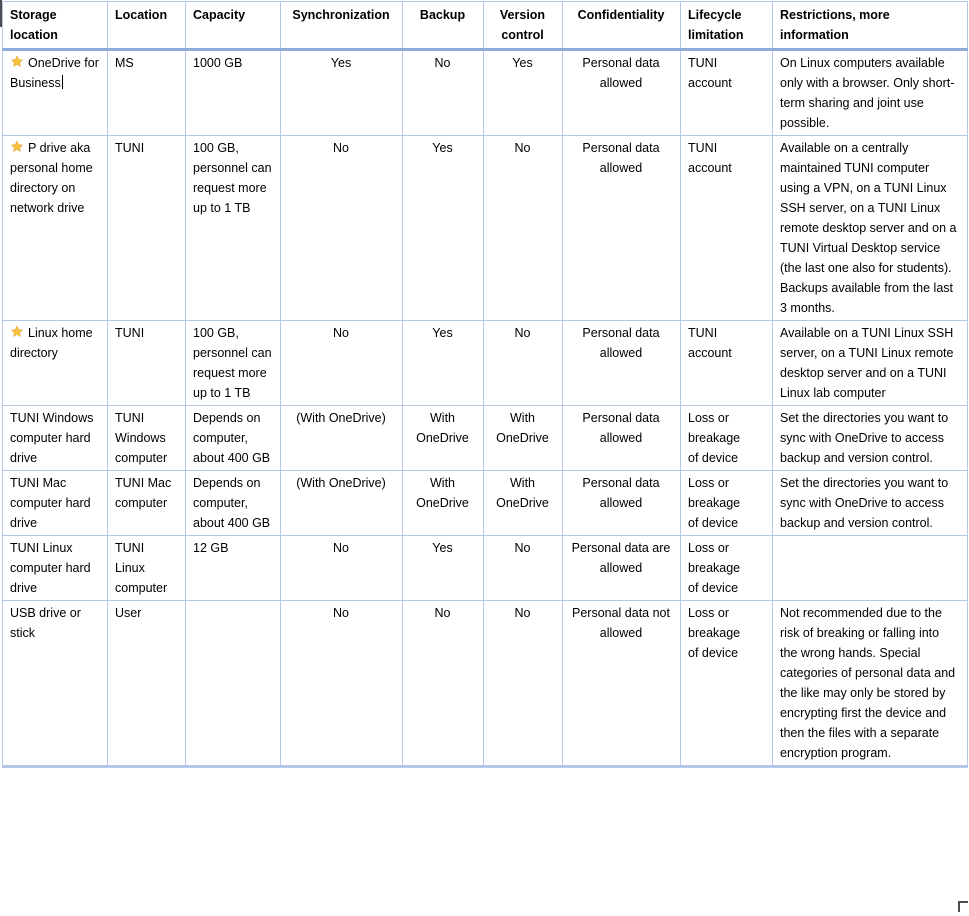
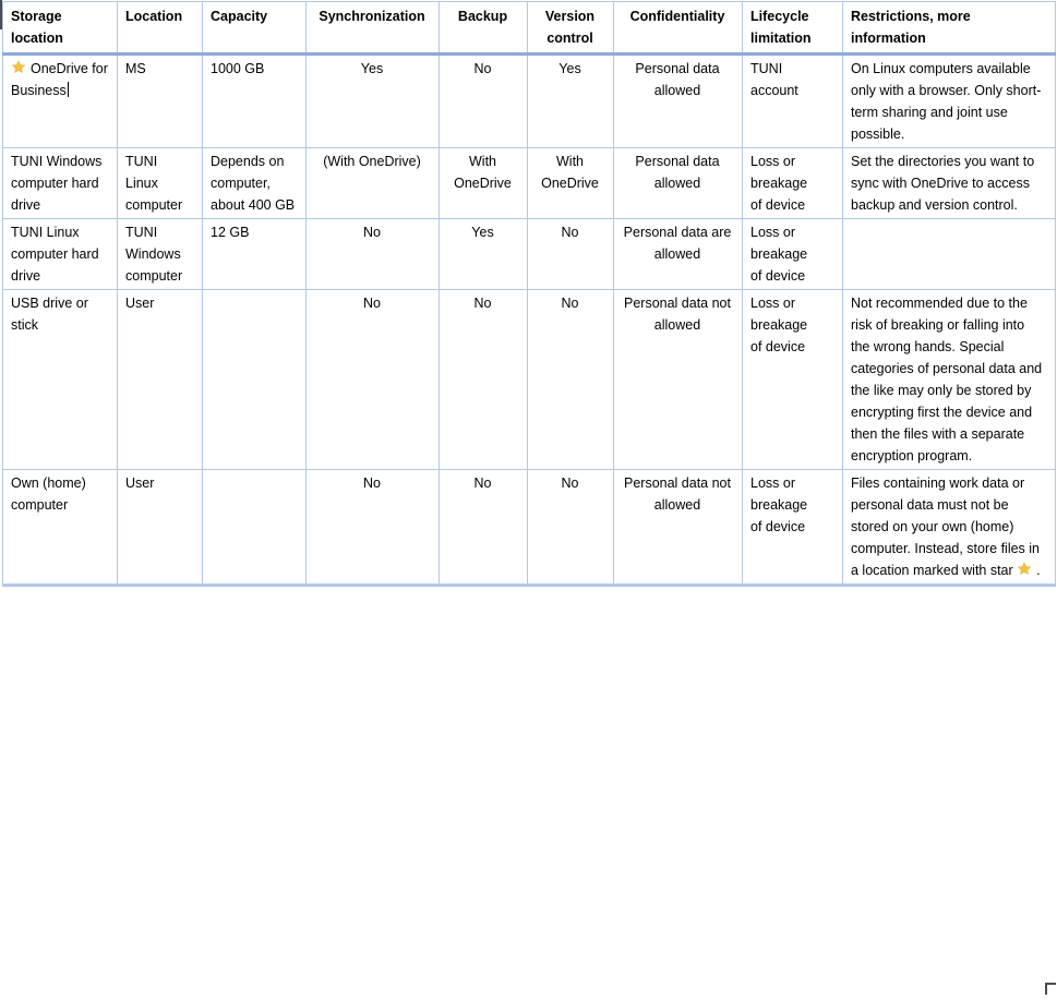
  Storage location	Location	Capacity	Synchronization	Backup	Version control	Confidentiality	Lifecycle limitation	Restrictions, more information
  OneDrive for Business	MS	1000 GB	Yes	No	Yes	Personal data allowed	TUNI account	On Linux computers available only with a browser. Only short-term sharing and joint use possible.
- P drive aka personal home directory on network drive	TUNI	100 GB, personnel can request more up to 1 TB	No	Yes	No	Personal data allowed	TUNI account	Available on a centrally maintained TUNI computer using a VPN, on a TUNI Linux SSH server, on a TUNI Linux remote desktop server and on a TUNI Virtual Desktop service (the last one also for students). Backups available from the last 3 months.
- Linux home directory	TUNI	100 GB, personnel can request more up to 1 TB	No	Yes	No	Personal data allowed	TUNI account	Available on a TUNI Linux SSH server, on a TUNI Linux remote desktop server and on a TUNI Linux lab computer
- TUNI Windows computer hard drive	TUNI Windows computer	Depends on computer, about 400 GB	(With OneDrive)	With OneDrive	With OneDrive	Personal data allowed	Loss or breakage of device	Set the directories you want to sync with OneDrive to access backup and version control.
+ TUNI Windows computer hard drive	TUNI Linux computer	Depends on computer, about 400 GB	(With OneDrive)	With OneDrive	With OneDrive	Personal data allowed	Loss or breakage of device	Set the directories you want to sync with OneDrive to access backup and version control.
- TUNI Mac computer hard drive	TUNI Mac computer	Depends on computer, about 400 GB	(With OneDrive)	With OneDrive	With OneDrive	Personal data allowed	Loss or breakage of device	Set the directories you want to sync with OneDrive to access backup and version control.
- TUNI Linux computer hard drive	TUNI Linux computer	12 GB	No	Yes	No	Personal data are allowed	Loss or breakage of device
+ TUNI Linux computer hard drive	TUNI Windows computer	12 GB	No	Yes	No	Personal data are allowed	Loss or breakage of device
  USB drive or stick	User		No	No	No	Personal data not allowed	Loss or breakage of device	Not recommended due to the risk of breaking or falling into the wrong hands. Special categories of personal data and the like may only be stored by encrypting first the device and then the files with a separate encryption program.
+ Own (home) computer	User		No	No	No	Personal data not allowed	Loss or breakage of device	Files containing work data or personal data must not be stored on your own (home) computer. Instead, store files in a location marked with star .
